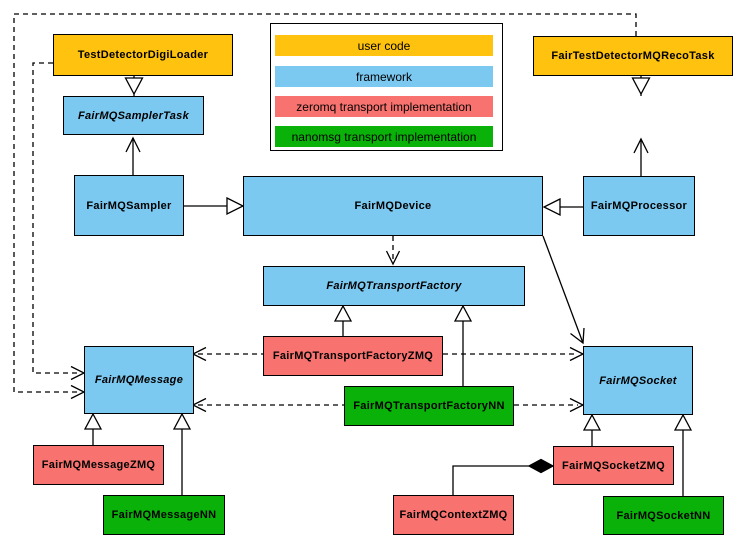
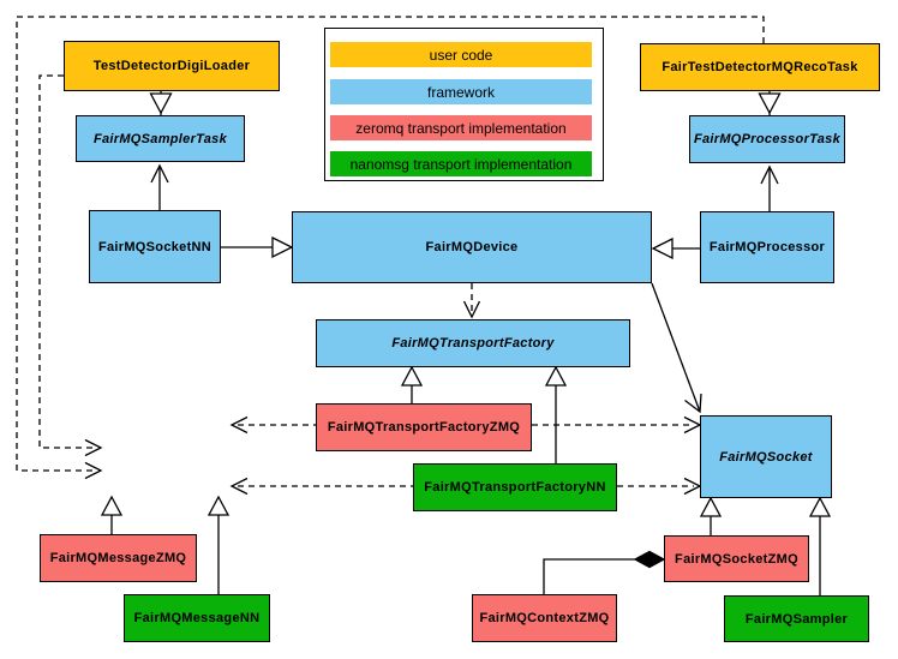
  user code
  framework
  zeromq transport implementation
  nanomsg transport implementation
  TestDetectorDigiLoader
  FairTestDetectorMQRecoTask
  FairMQSamplerTask
+ FairMQProcessorTask
- FairMQSampler
+ FairMQSocketNN
  FairMQDevice
  FairMQProcessor
  FairMQTransportFactory
  FairMQTransportFactoryZMQ
  FairMQTransportFactoryNN
- FairMQMessage
  FairMQSocket
  FairMQMessageZMQ
  FairMQMessageNN
  FairMQContextZMQ
  FairMQSocketZMQ
- FairMQSocketNN
+ FairMQSampler
